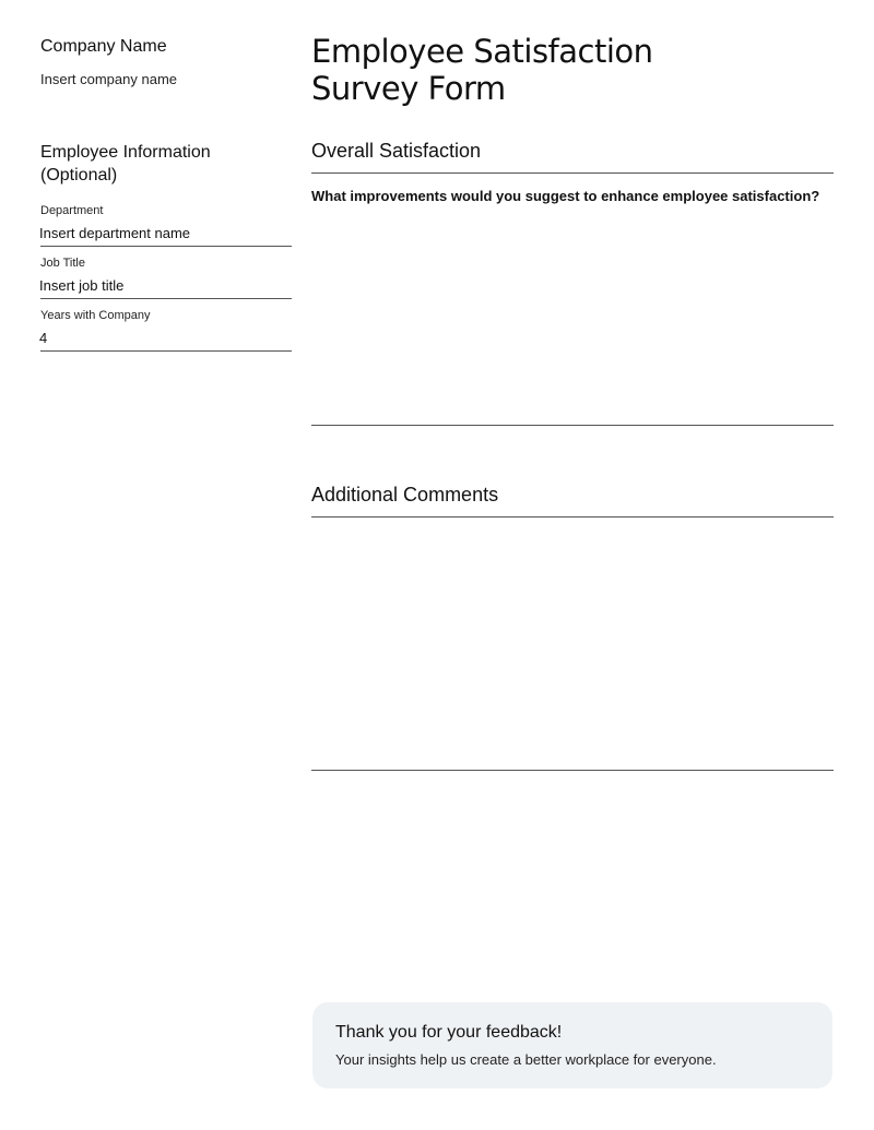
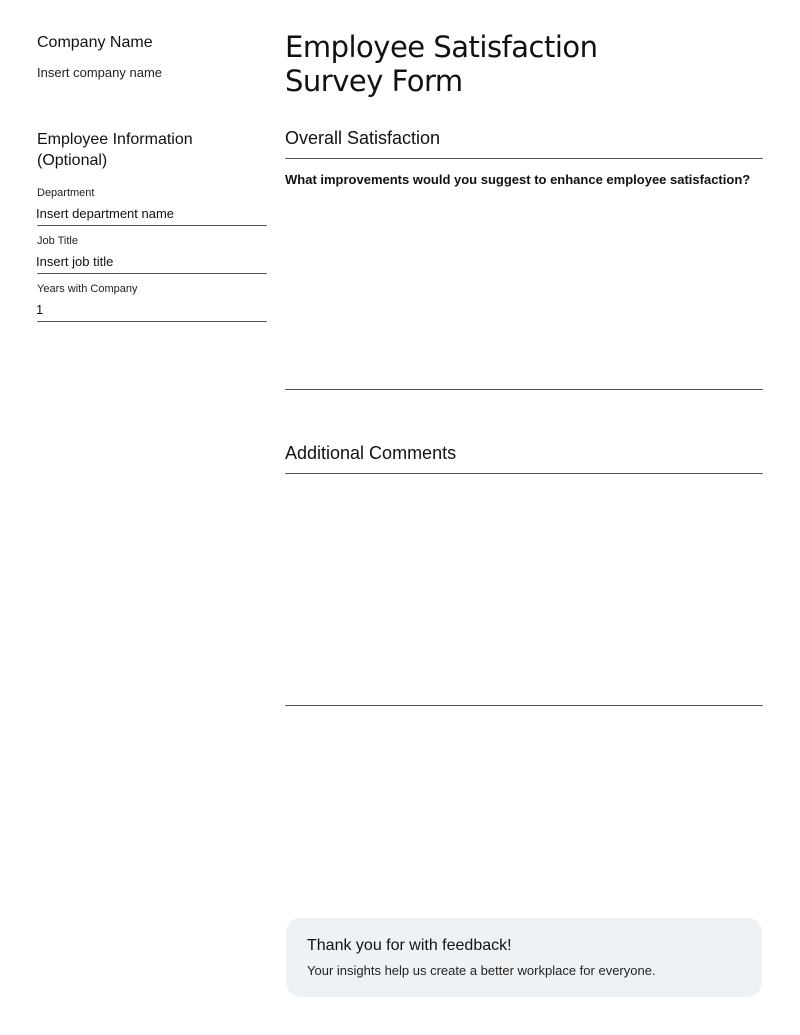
  Company Name
  Insert company name
  Employee Information
  (Optional)
  Department
  Insert department name
  Job Title
  Insert job title
  Years with Company
- 4
+ 1
  Employee Satisfaction
  Survey Form
  Overall Satisfaction
  What improvements would you suggest to enhance employee satisfaction?
  Additional Comments
- Thank you for your feedback!
+ Thank you for with feedback!
  Your insights help us create a better workplace for everyone.
